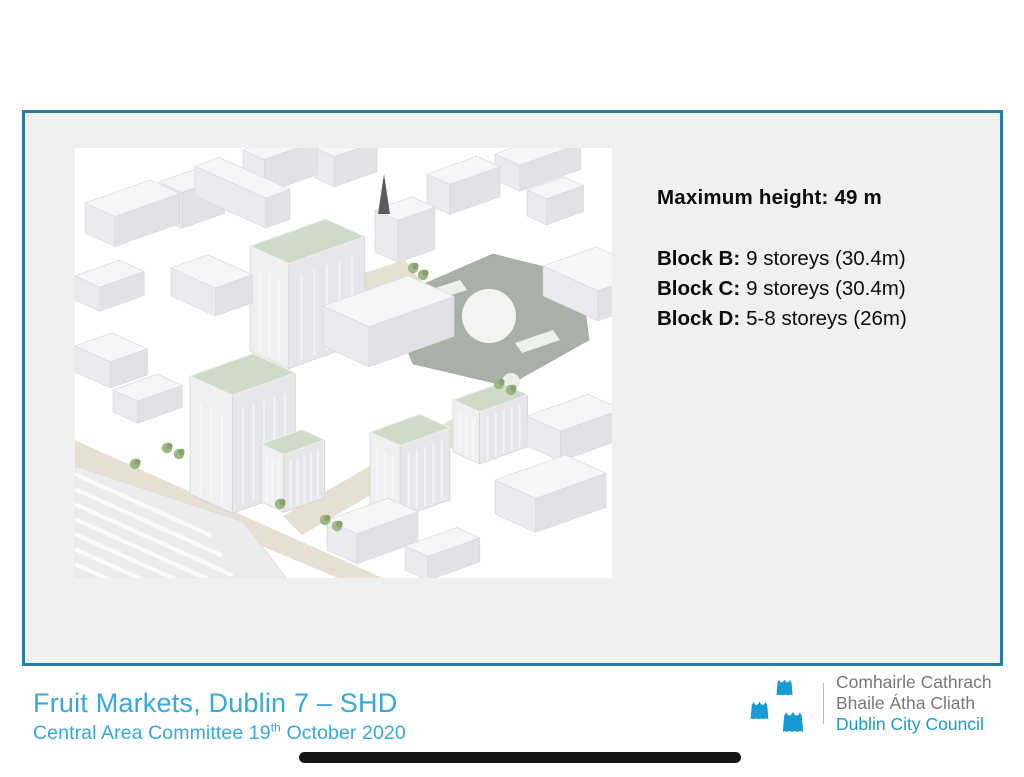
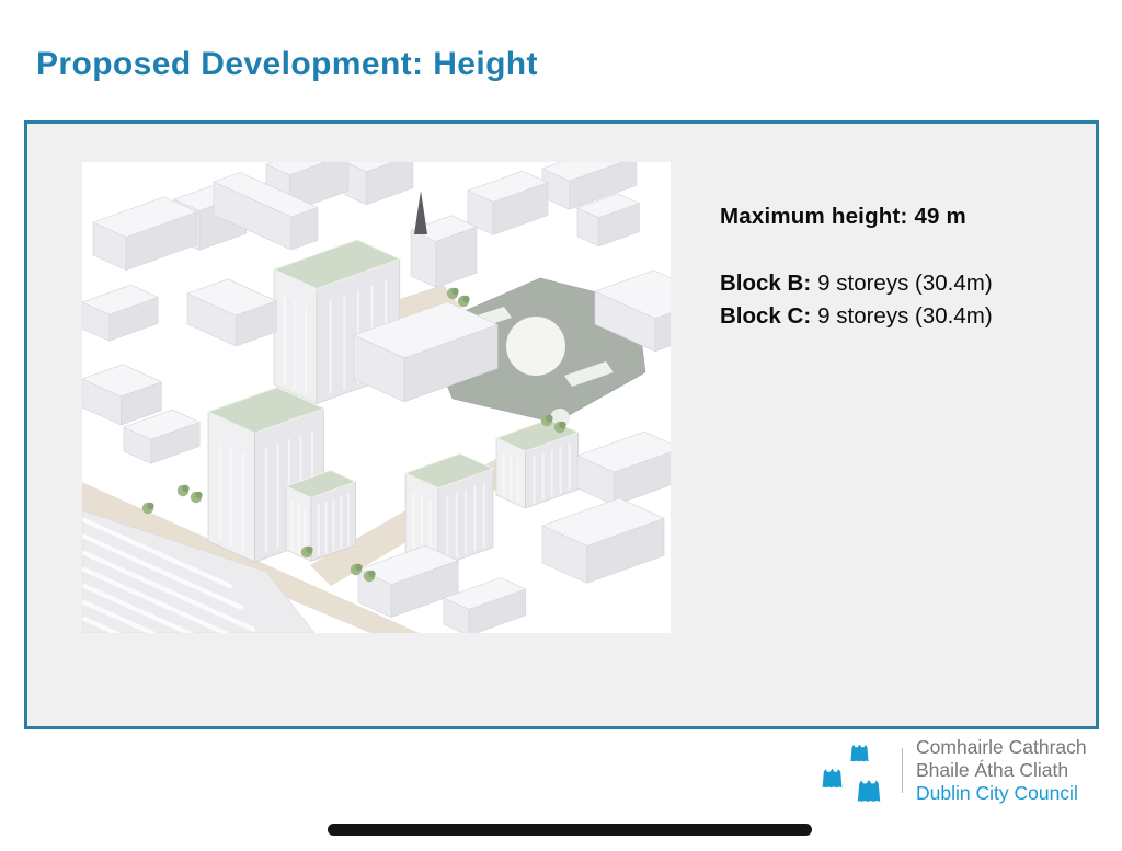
+ Proposed Development: Height
  Maximum height: 49 m
  Block B: 9 storeys (30.4m)
  Block C: 9 storeys (30.4m)
- Block D: 5-8 storeys (26m)
- Fruit Markets, Dublin 7 – SHD
- Central Area Committee 19th October 2020
  Comhairle Cathrach
  Bhaile Átha Cliath
  Dublin City Council
